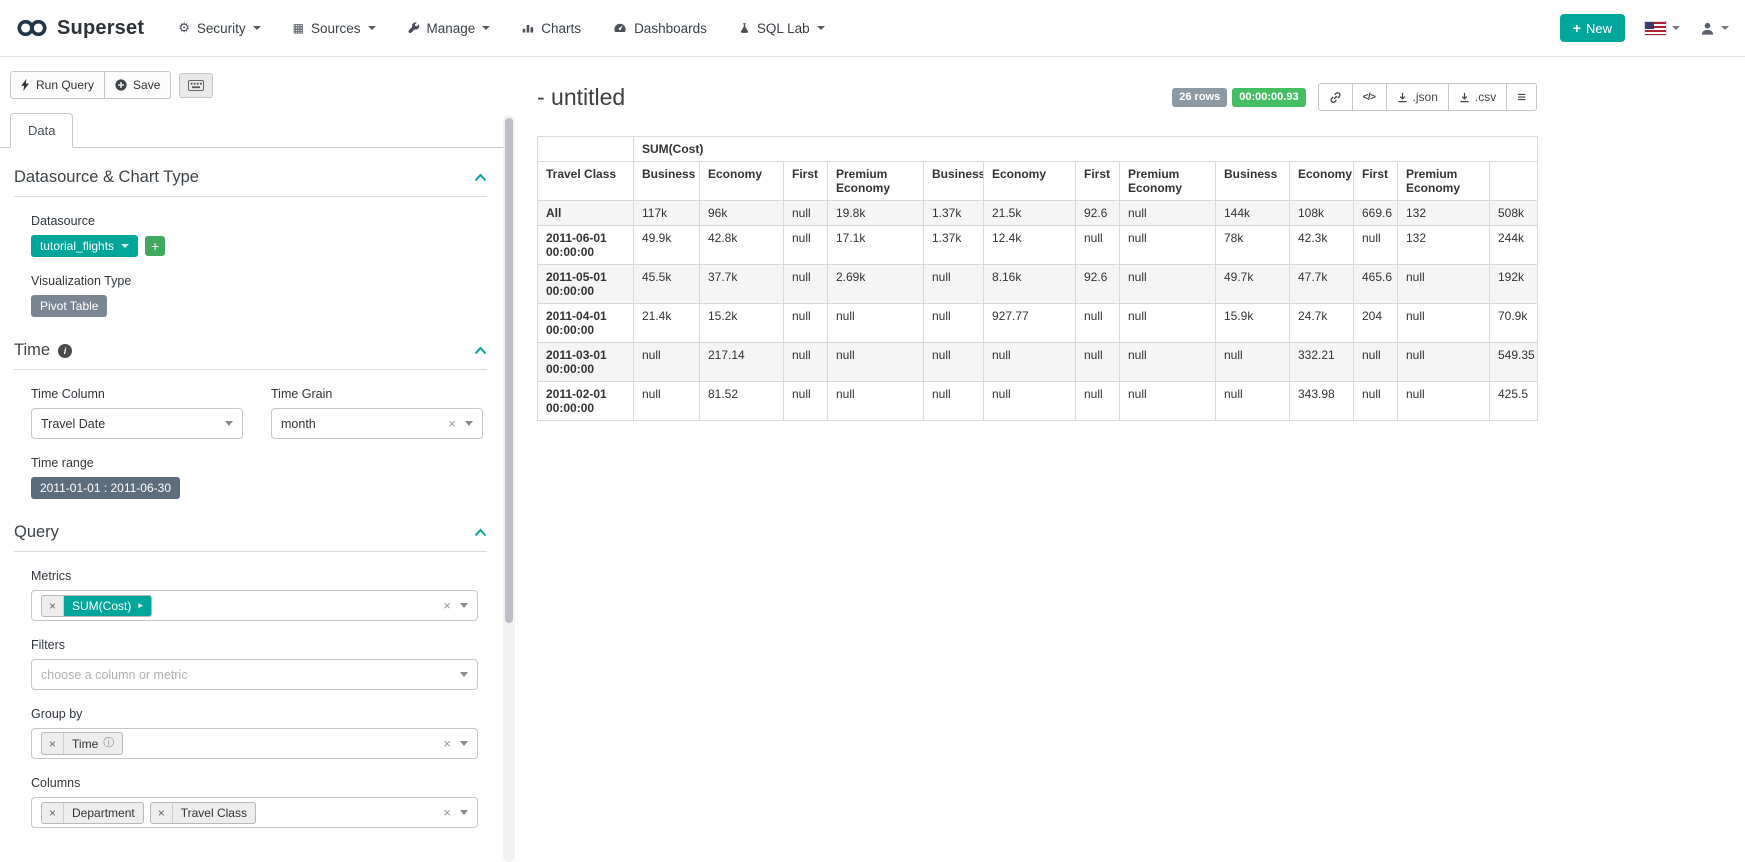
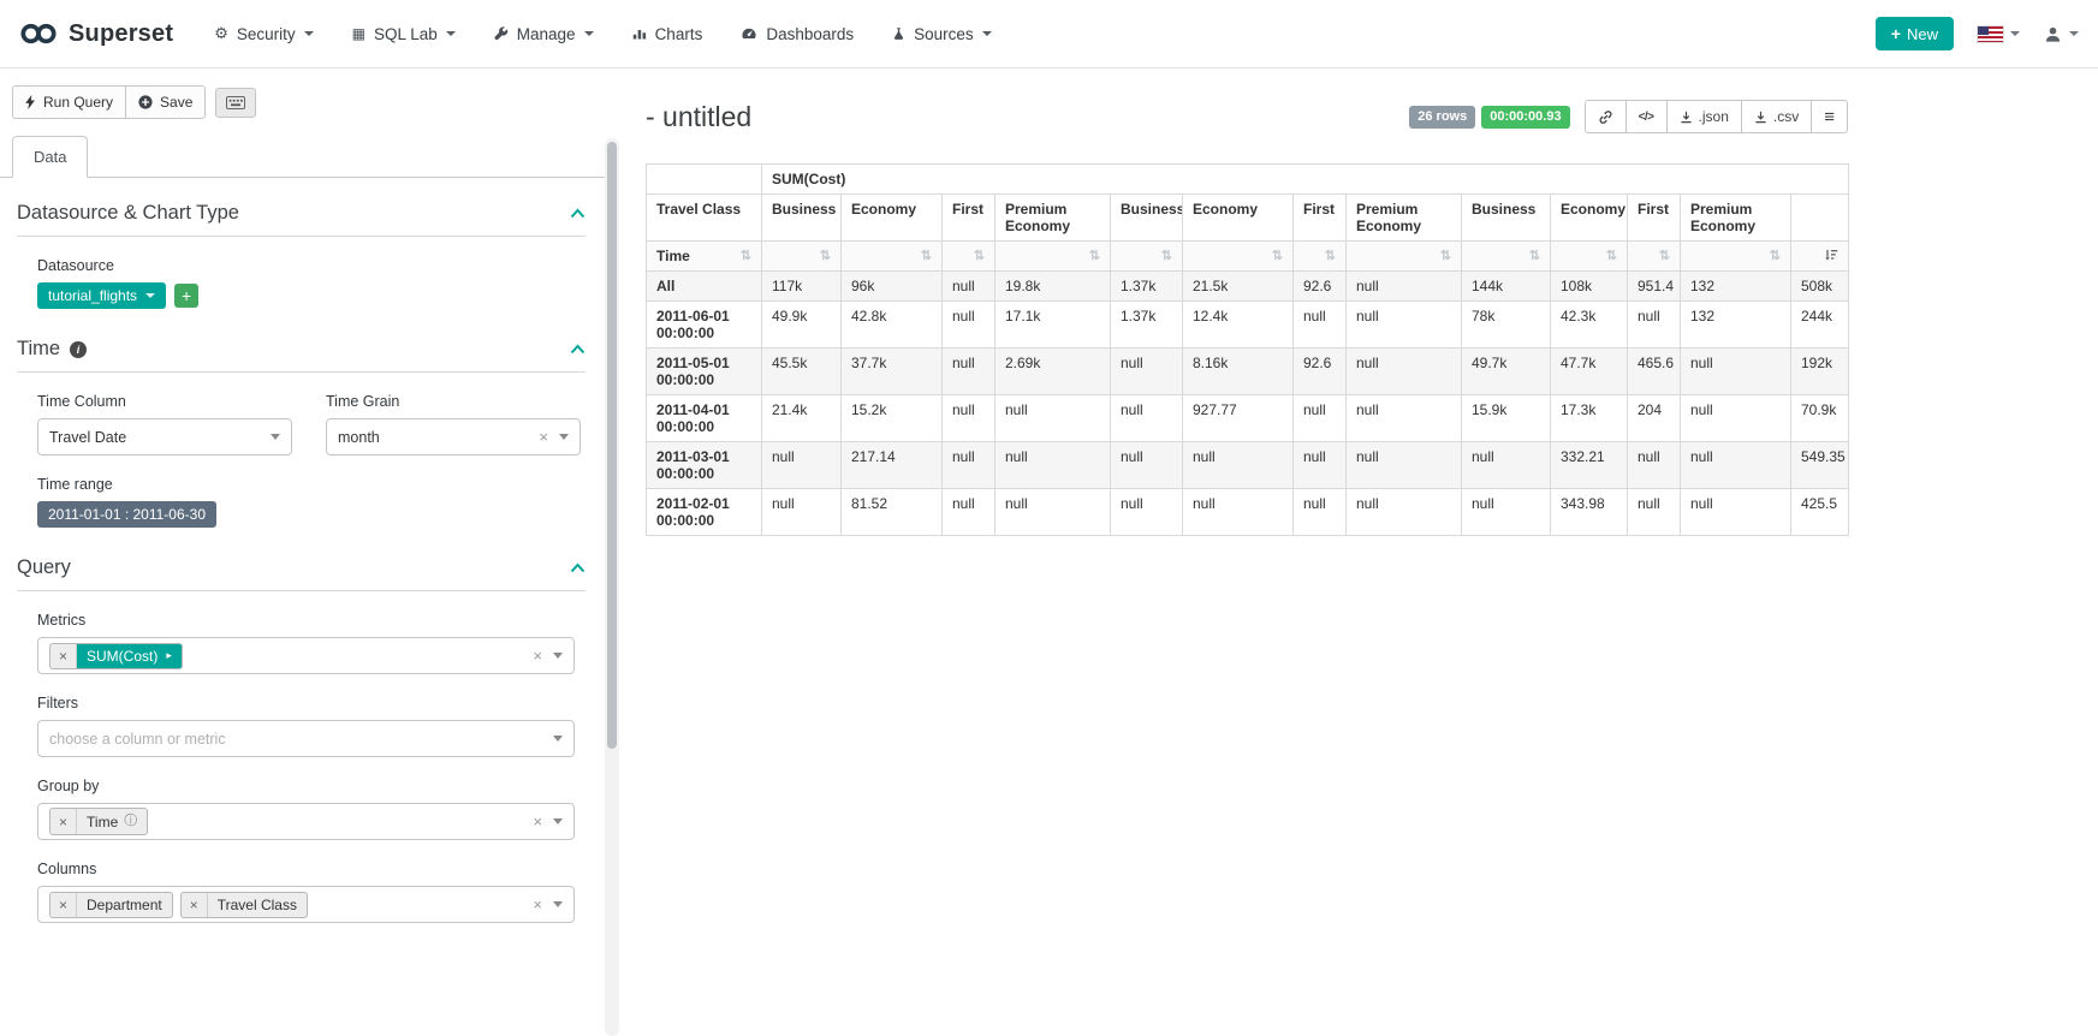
  Superset
  ⚙
  Security
  ▦
- Sources
+ SQL Lab
  Manage
  Charts
  Dashboards
- SQL Lab
+ Sources
  +
  New
  Run Query
  Save
  Data
  Datasource & Chart Type
  Datasource
  tutorial_flights
  +
- Visualization Type
- Pivot Table
  Time
  i
  Time Column
  Travel Date
  Time Grain
  month
  ×
  Time range
  2011-01-01 : 2011-06-30
  Query
  Metrics
  ×
  SUM(Cost)
  ▸
  ×
  Filters
  choose a column or metric
  Group by
  ×
  Time
  ⓘ
  ×
  Columns
  ×
  Department
  ×
  Travel Class
  ×
  - untitled
  26 rows
  00:00:00.93
  </>
  .json
  .csv
  ≡
  	SUM(Cost)
  Travel Class	Business	Economy	First	Premium Economy	Business	Economy	First	Premium Economy	Business	Economy	First	Premium Economy
+ Time ⇅	⇅	⇅	⇅	⇅	⇅	⇅	⇅	⇅	⇅	⇅	⇅	⇅
- All	117k	96k	null	19.8k	1.37k	21.5k	92.6	null	144k	108k	669.6	132	508k
+ All	117k	96k	null	19.8k	1.37k	21.5k	92.6	null	144k	108k	951.4	132	508k
  2011-06-01 00:00:00	49.9k	42.8k	null	17.1k	1.37k	12.4k	null	null	78k	42.3k	null	132	244k
  2011-05-01 00:00:00	45.5k	37.7k	null	2.69k	null	8.16k	92.6	null	49.7k	47.7k	465.6	null	192k
- 2011-04-01 00:00:00	21.4k	15.2k	null	null	null	927.77	null	null	15.9k	24.7k	204	null	70.9k
+ 2011-04-01 00:00:00	21.4k	15.2k	null	null	null	927.77	null	null	15.9k	17.3k	204	null	70.9k
  2011-03-01 00:00:00	null	217.14	null	null	null	null	null	null	null	332.21	null	null	549.35
  2011-02-01 00:00:00	null	81.52	null	null	null	null	null	null	null	343.98	null	null	425.5
